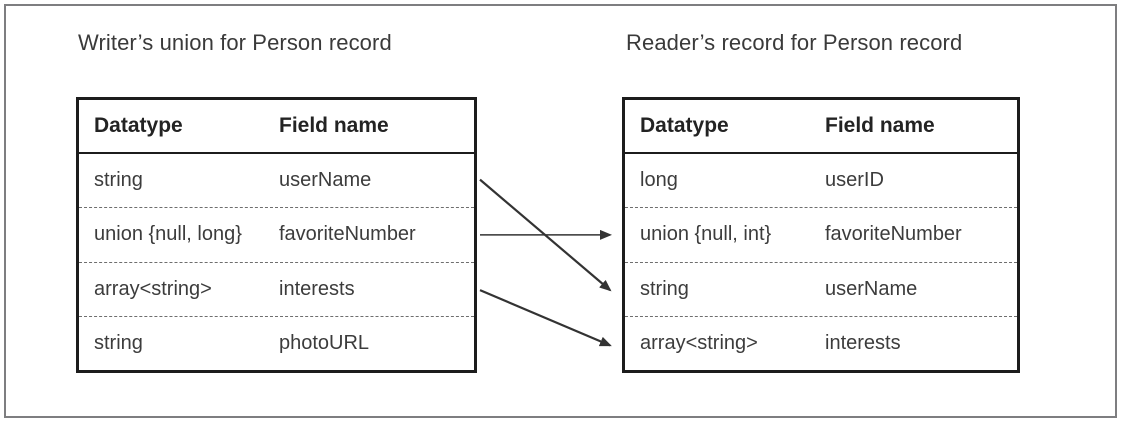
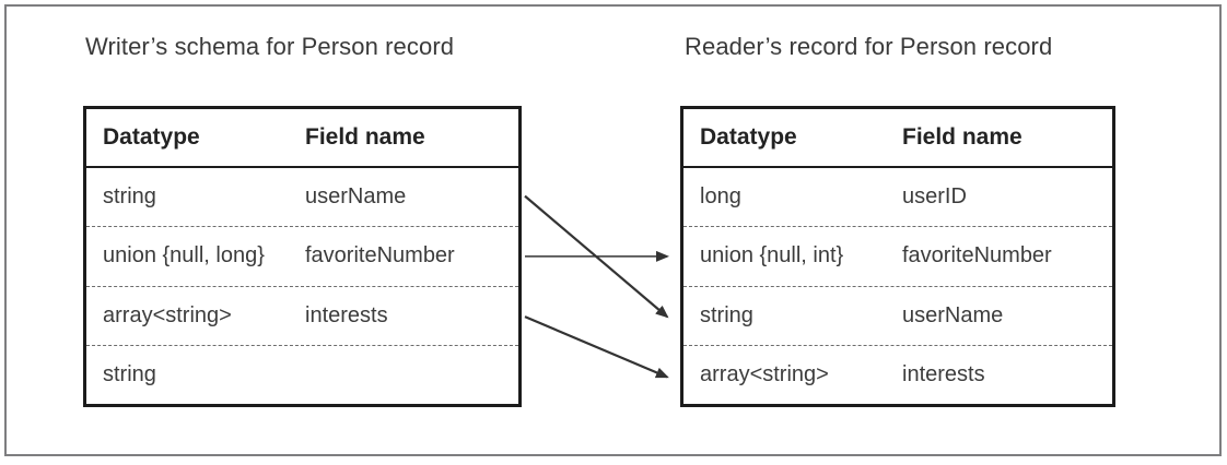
- Writer’s union for Person record
+ Writer’s schema for Person record
  Reader’s record for Person record
  Datatype
  Field name
  string
  userName
  union {null, long}
  favoriteNumber
  array<string>
  interests
  string
- photoURL
  Datatype
  Field name
  long
  userID
  union {null, int}
  favoriteNumber
  string
  userName
  array<string>
  interests
